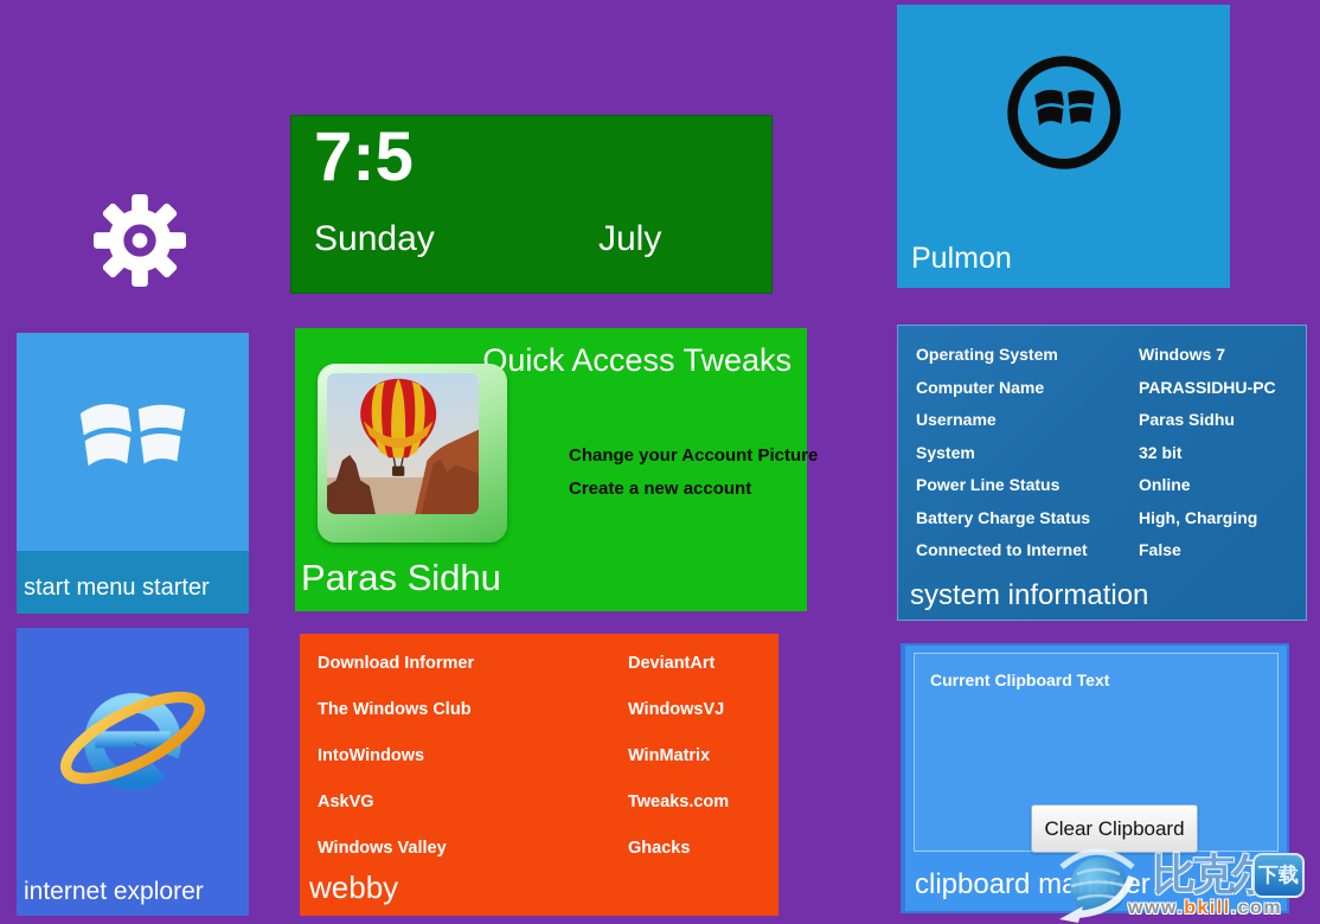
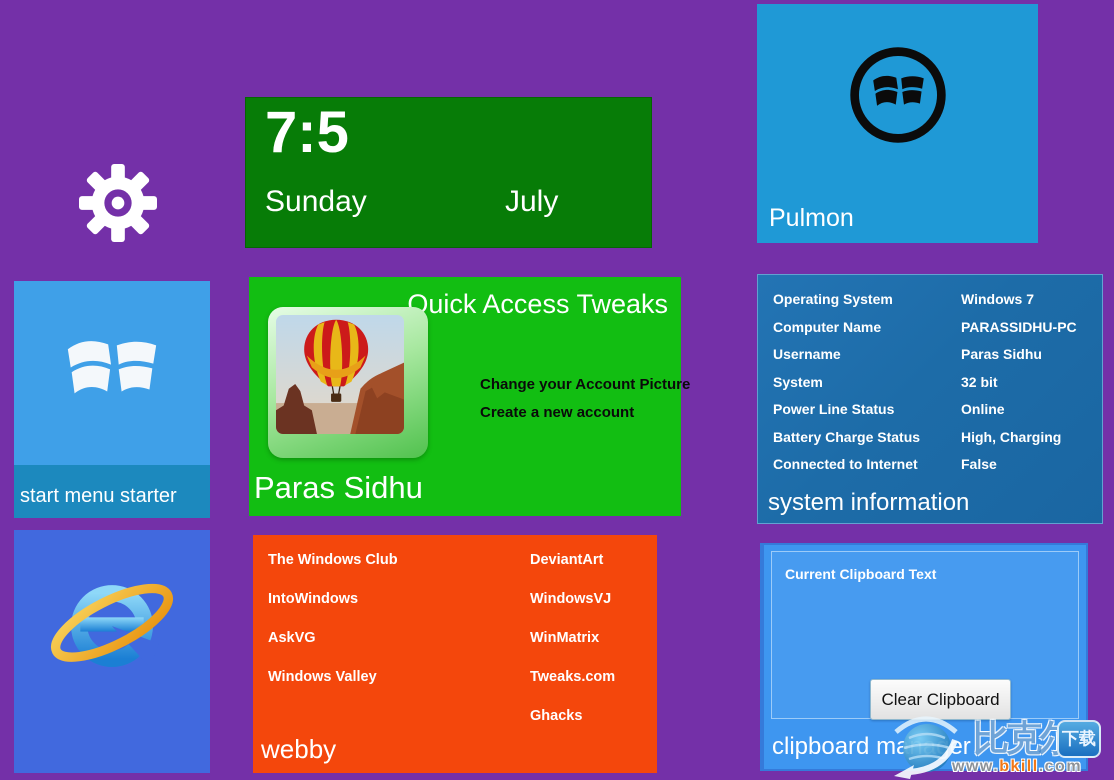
  7:5
  Sunday
  July
  Pulmon
  start menu starter
  Quick Access Tweaks
  Change your Account Picture
  Create a new account
  Paras Sidhu
  Operating System
  Windows 7
  Computer Name
  PARASSIDHU-PC
  Username
  Paras Sidhu
  System
  32 bit
  Power Line Status
  Online
  Battery Charge Status
  High, Charging
  Connected to Internet
  False
  system information
- internet explorer
- Download Informer
  The Windows Club
  IntoWindows
  AskVG
  Windows Valley
  DeviantArt
  WindowsVJ
  WinMatrix
  Tweaks.com
  Ghacks
  webby
  Current Clipboard Text
  Clear Clipboard
  clipboard maer
  比克尔
  下载
  www.bkill.com
